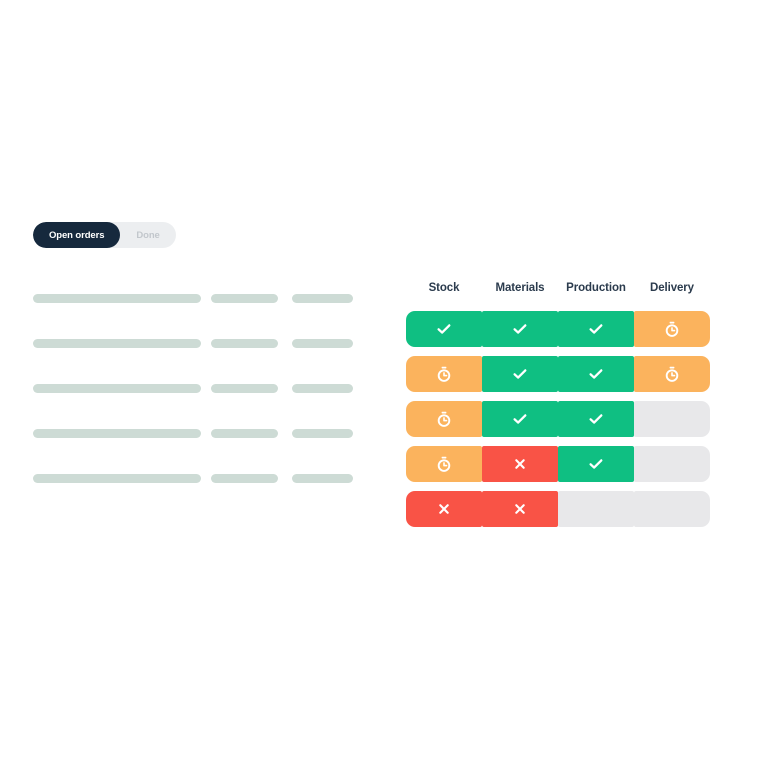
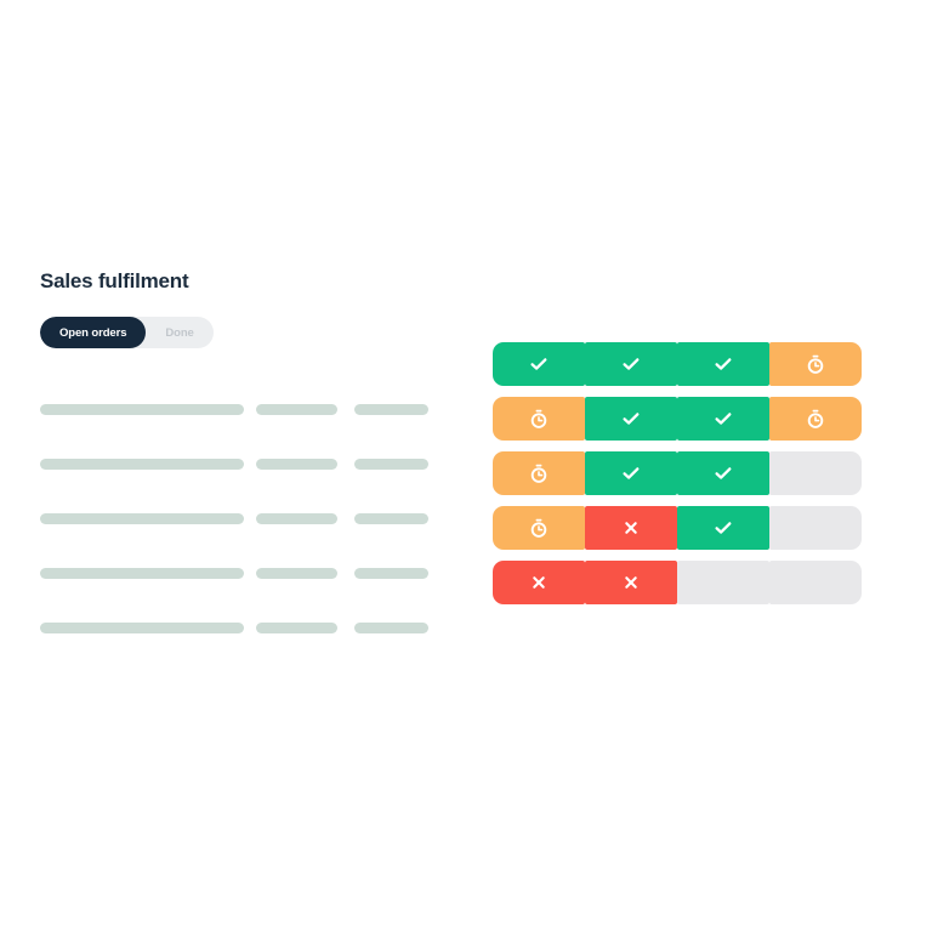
+ Sales fulfilment
  Open orders
  Done
- Stock
- Materials
- Production
- Delivery
